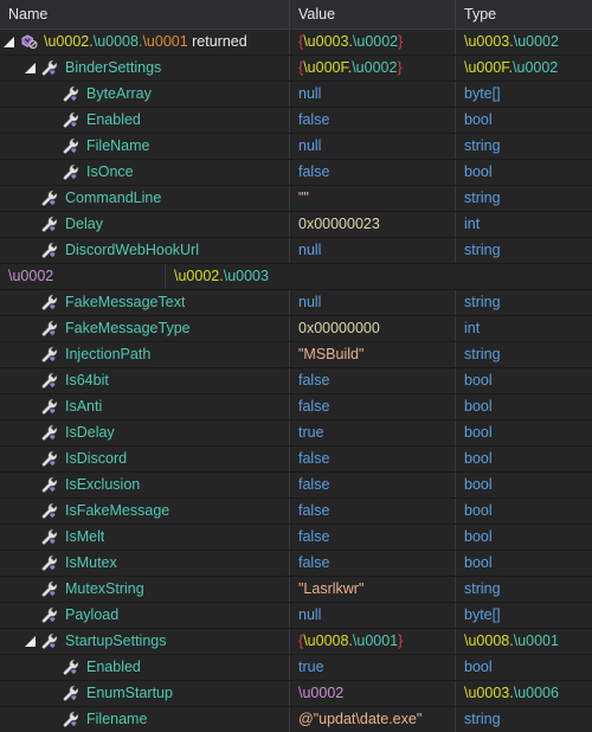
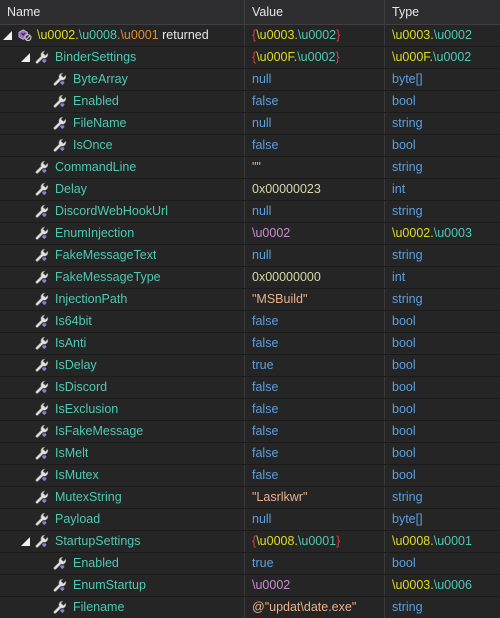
  Name
  Value
  Type
  \u0002.\u0008.\u0001 returned
  {\u0003.\u0002}
  \u0003.\u0002
  BinderSettings
  {\u000F.\u0002}
  \u000F.\u0002
  ByteArray
  null
  byte[]
  Enabled
  false
  bool
  FileName
  null
  string
  IsOnce
  false
  bool
  CommandLine
  ""
  string
  Delay
  0x00000023
  int
  DiscordWebHookUrl
  null
  string
+ EnumInjection
  \u0002
  \u0002.\u0003
  FakeMessageText
  null
  string
  FakeMessageType
  0x00000000
  int
  InjectionPath
  "MSBuild"
  string
  Is64bit
  false
  bool
  IsAnti
  false
  bool
  IsDelay
  true
  bool
  IsDiscord
  false
  bool
  IsExclusion
  false
  bool
  IsFakeMessage
  false
  bool
  IsMelt
  false
  bool
  IsMutex
  false
  bool
  MutexString
  "Lasrlkwr"
  string
  Payload
  null
  byte[]
  StartupSettings
  {\u0008.\u0001}
  \u0008.\u0001
  Enabled
  true
  bool
  EnumStartup
  \u0002
  \u0003.\u0006
  Filename
  @"updat\date.exe"
  string
